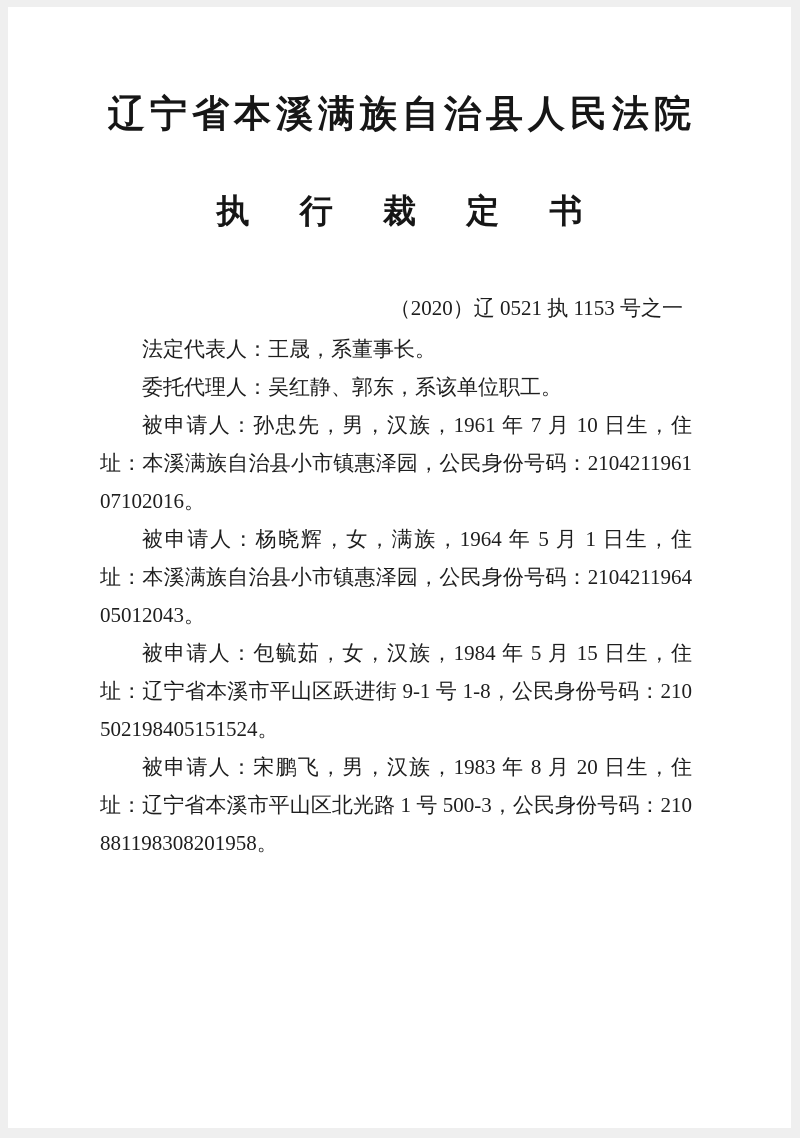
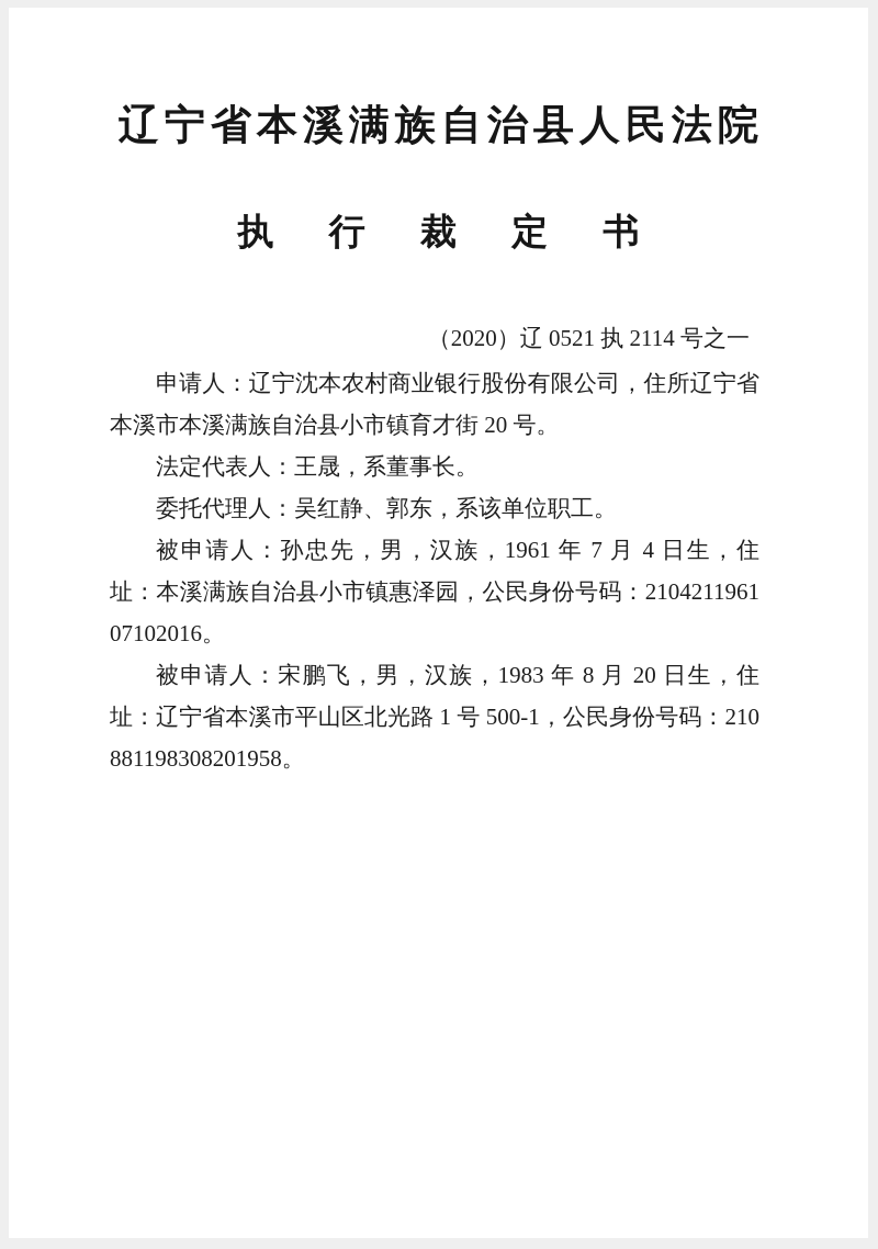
  辽宁省本溪满族自治县人民法院
  执 行 裁 定 书
- （2020）辽 0521 执 1153 号之一
+ （2020）辽 0521 执 2114 号之一
+ 申请人：辽宁沈本农村商业银行股份有限公司，住所辽宁省本溪市本溪满族自治县小市镇育才街 20 号。
  法定代表人：王晟，系董事长。
  委托代理人：吴红静、郭东，系该单位职工。
- 被申请人：孙忠先，男，汉族，1961 年 7 月 10 日生，住址：本溪满族自治县小市镇惠泽园，公民身份号码：210421196107102016。
+ 被申请人：孙忠先，男，汉族，1961 年 7 月 4 日生，住址：本溪满族自治县小市镇惠泽园，公民身份号码：210421196107102016。
- 被申请人：杨晓辉，女，满族，1964 年 5 月 1 日生，住址：本溪满族自治县小市镇惠泽园，公民身份号码：210421196405012043。
- 被申请人：包毓茹，女，汉族，1984 年 5 月 15 日生，住址：辽宁省本溪市平山区跃进街 9-1 号 1-8，公民身份号码：210502198405151524。
- 被申请人：宋鹏飞，男，汉族，1983 年 8 月 20 日生，住址：辽宁省本溪市平山区北光路 1 号 500-3，公民身份号码：210881198308201958。
+ 被申请人：宋鹏飞，男，汉族，1983 年 8 月 20 日生，住址：辽宁省本溪市平山区北光路 1 号 500-1，公民身份号码：210881198308201958。
